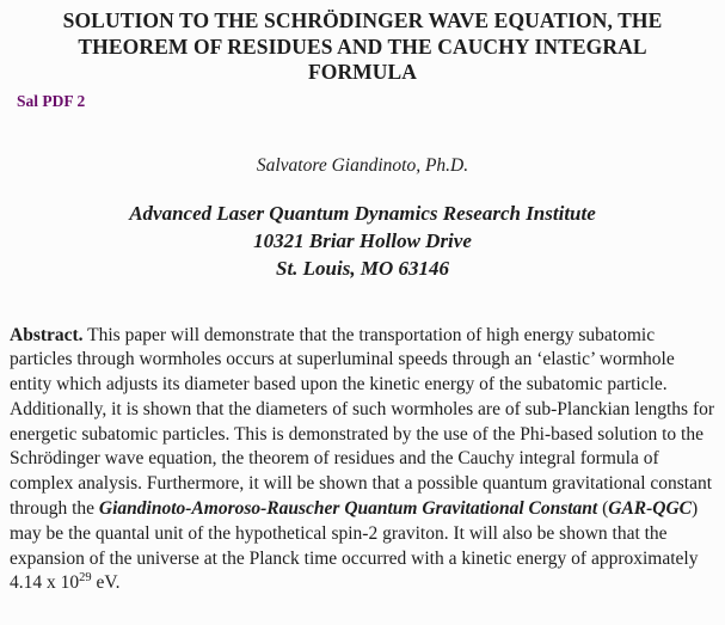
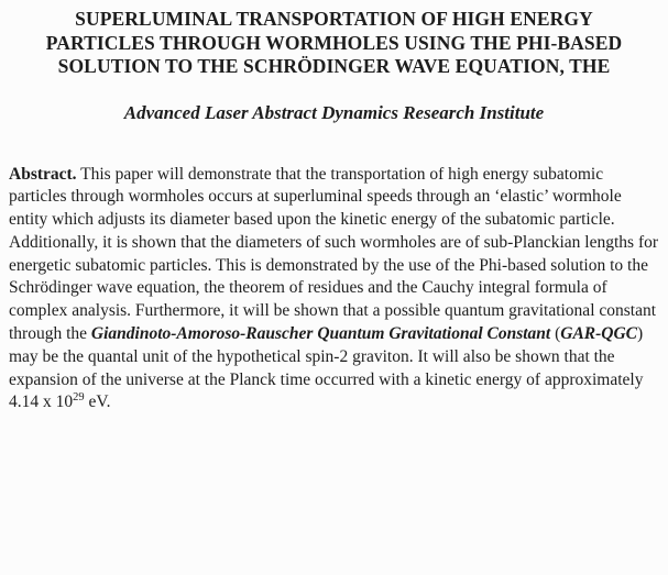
+ SUPERLUMINAL TRANSPORTATION OF HIGH ENERGY
+ PARTICLES THROUGH WORMHOLES USING THE PHI-BASED
  SOLUTION TO THE SCHRÖDINGER WAVE EQUATION, THE
- THEOREM OF RESIDUES AND THE CAUCHY INTEGRAL
- FORMULA
- Sal PDF 2
- Salvatore Giandinoto, Ph.D.
- Advanced Laser Quantum Dynamics Research Institute
+ Advanced Laser Abstract Dynamics Research Institute
- 10321 Briar Hollow Drive
- St. Louis, MO 63146
  Abstract. This paper will demonstrate that the transportation of high energy subatomic particles through wormholes occurs at superluminal speeds through an ‘elastic’ wormhole entity which adjusts its diameter based upon the kinetic energy of the subatomic particle. Additionally, it is shown that the diameters of such wormholes are of sub-Planckian lengths for energetic subatomic particles. This is demonstrated by the use of the Phi-based solution to the Schrödinger wave equation, the theorem of residues and the Cauchy integral formula of complex analysis. Furthermore, it will be shown that a possible quantum gravitational constant through the Giandinoto-Amoroso-Rauscher Quantum Gravitational Constant (GAR-QGC) may be the quantal unit of the hypothetical spin-2 graviton. It will also be shown that the expansion of the universe at the Planck time occurred with a kinetic energy of approximately 4.14 x 1029 eV.
